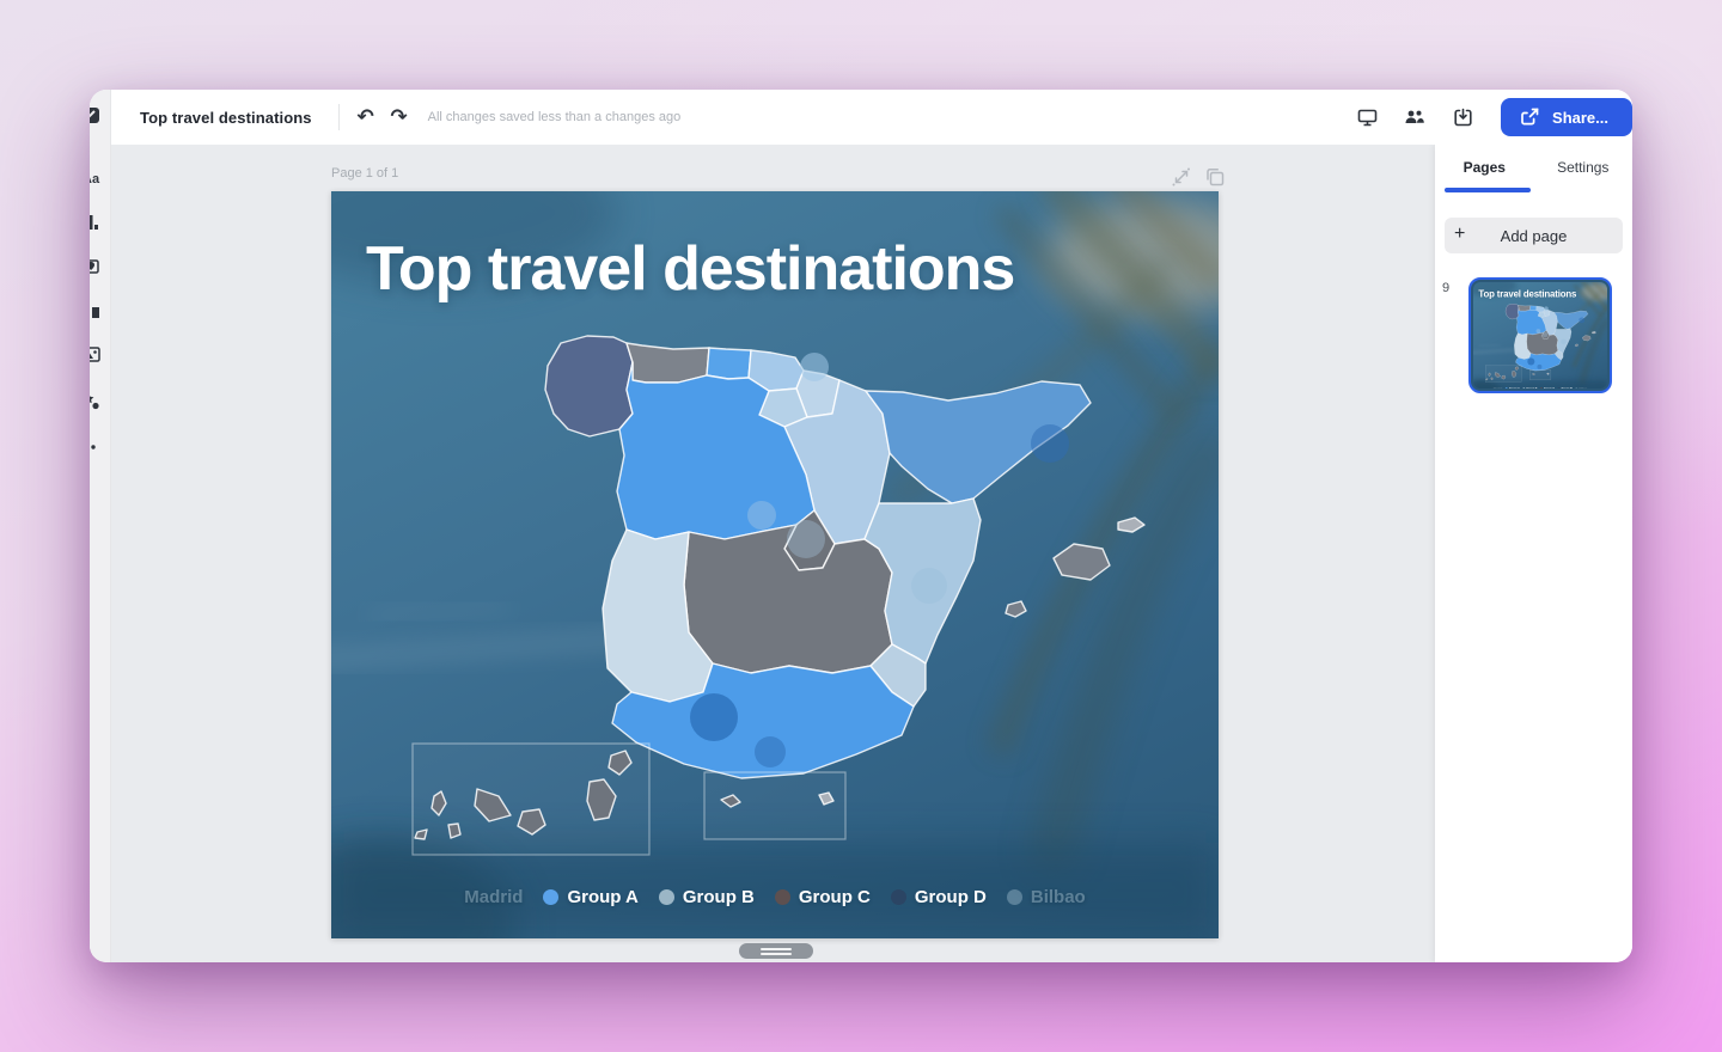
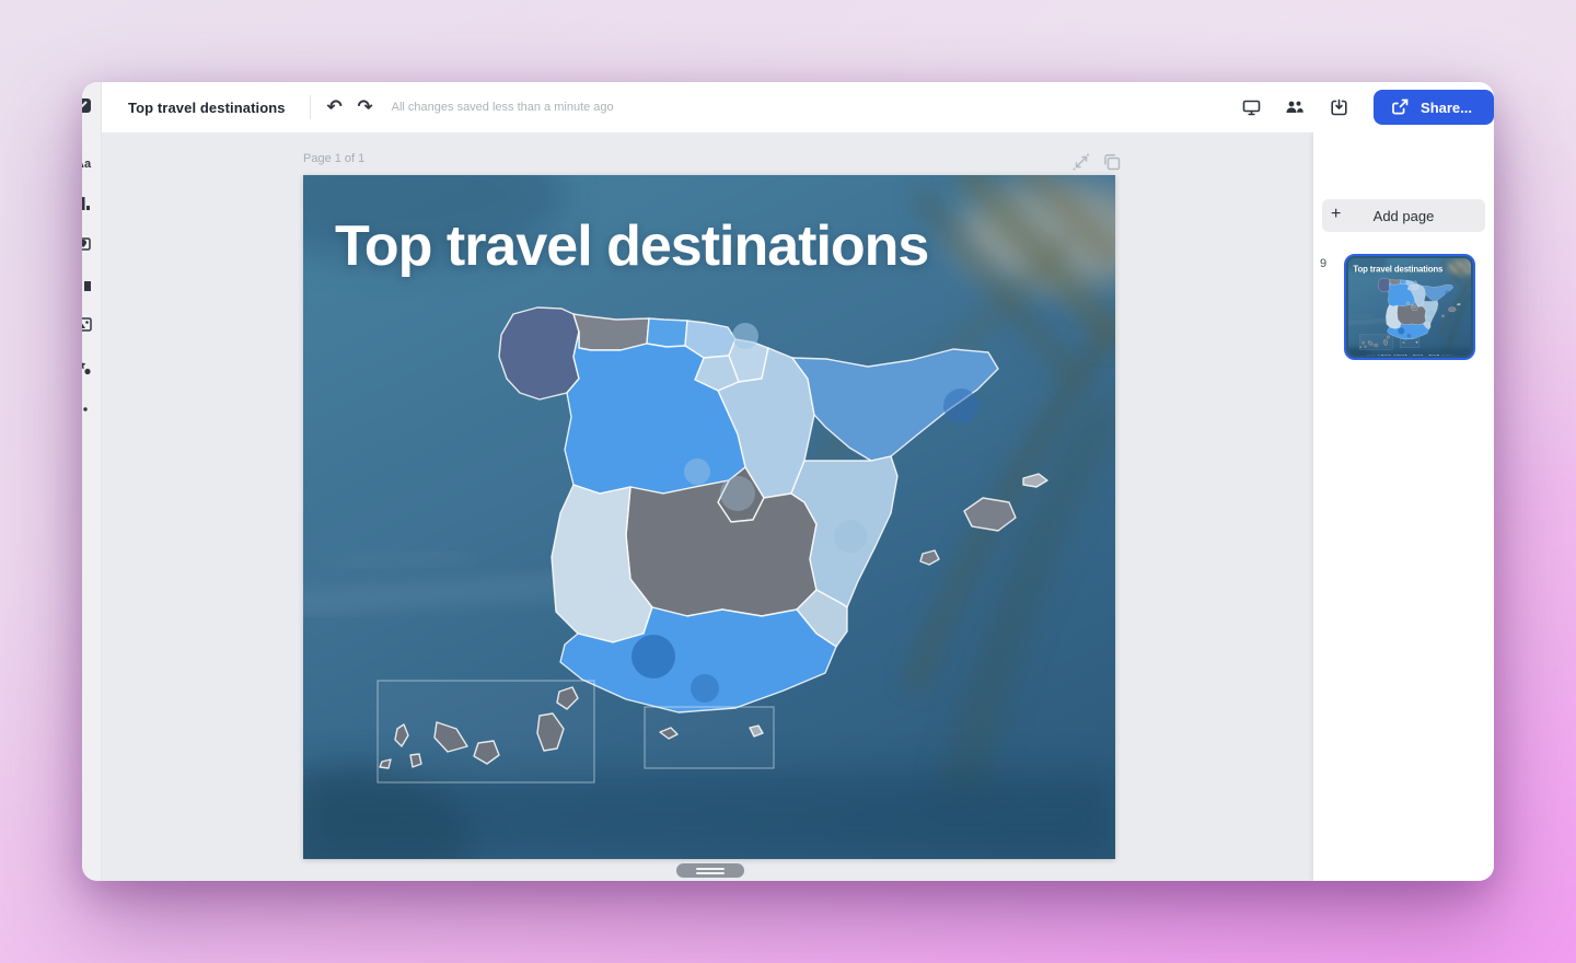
  Top travel destinations
  ↶
  ↷
- All changes saved less than a changes ago
+ All changes saved less than a minute ago
  Share...
  Page 1 of 1
  Top travel destinations
- Madrid
- Group A
- Group B
- Group C
- Group D
- Bilbao
- Pages
- Settings
  +
  Add page
  9
  Top travel destinations
